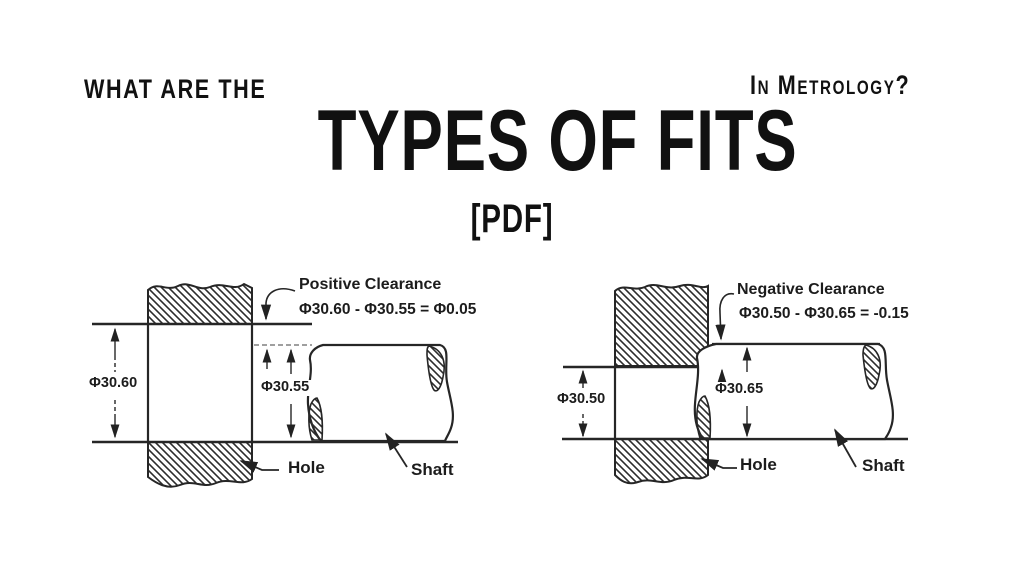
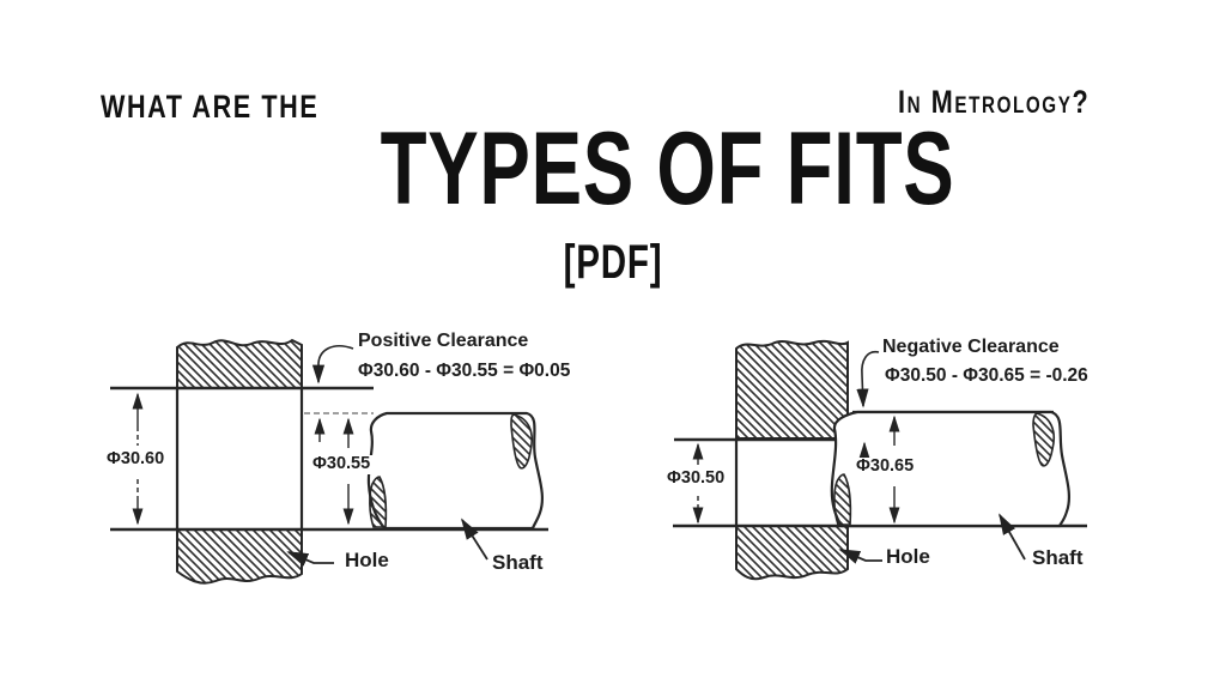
  WHAT ARE THE
  TYPES OF F
  In Metrology?
  [PDF]
  Positive Clearance
  Φ30.60 - Φ30.55 = Φ0.05
  Φ30.60
  Φ30.55
  Hole
  Shaft
  Negative Clearance
- Φ30.50 - Φ30.65 = -0.15
+ Φ30.50 - Φ30.65 = -0.26
  Φ30.50
  Φ30.65
  Hole
  Shaft
